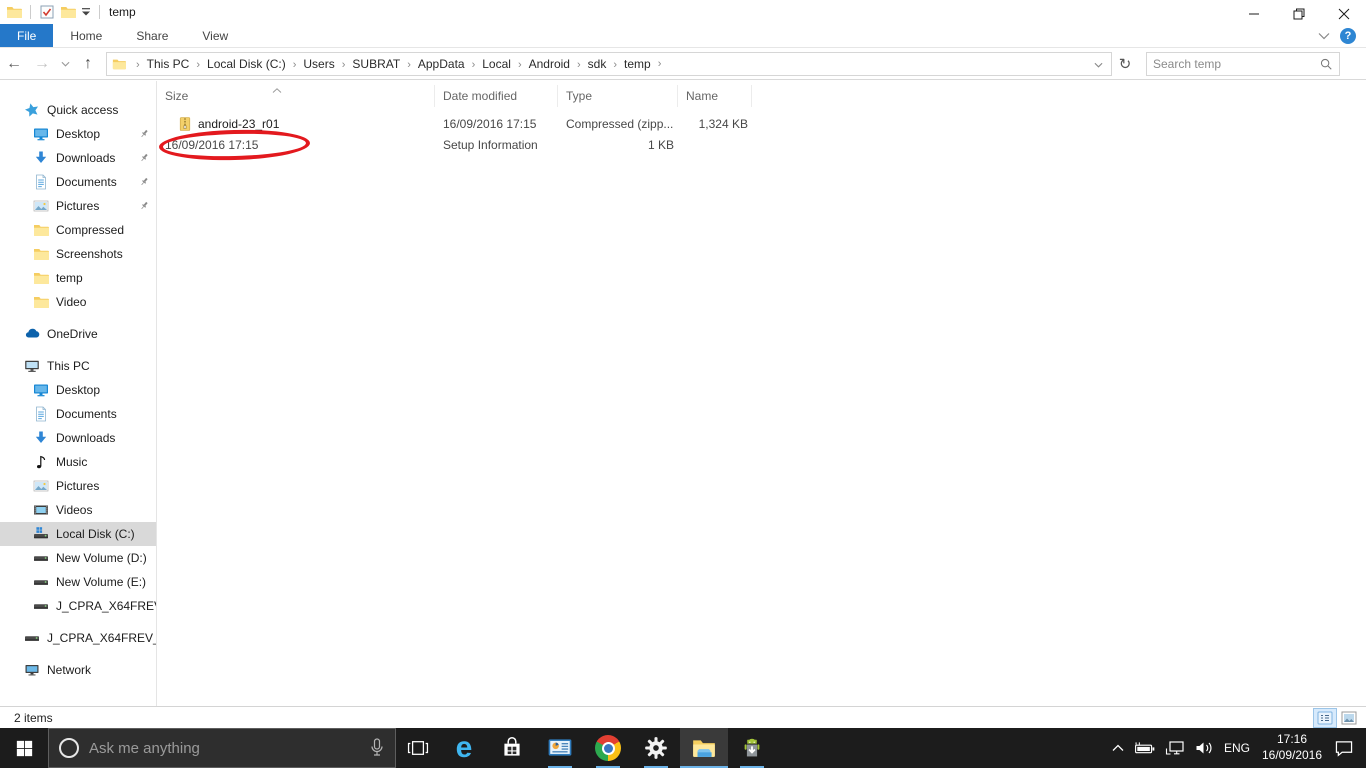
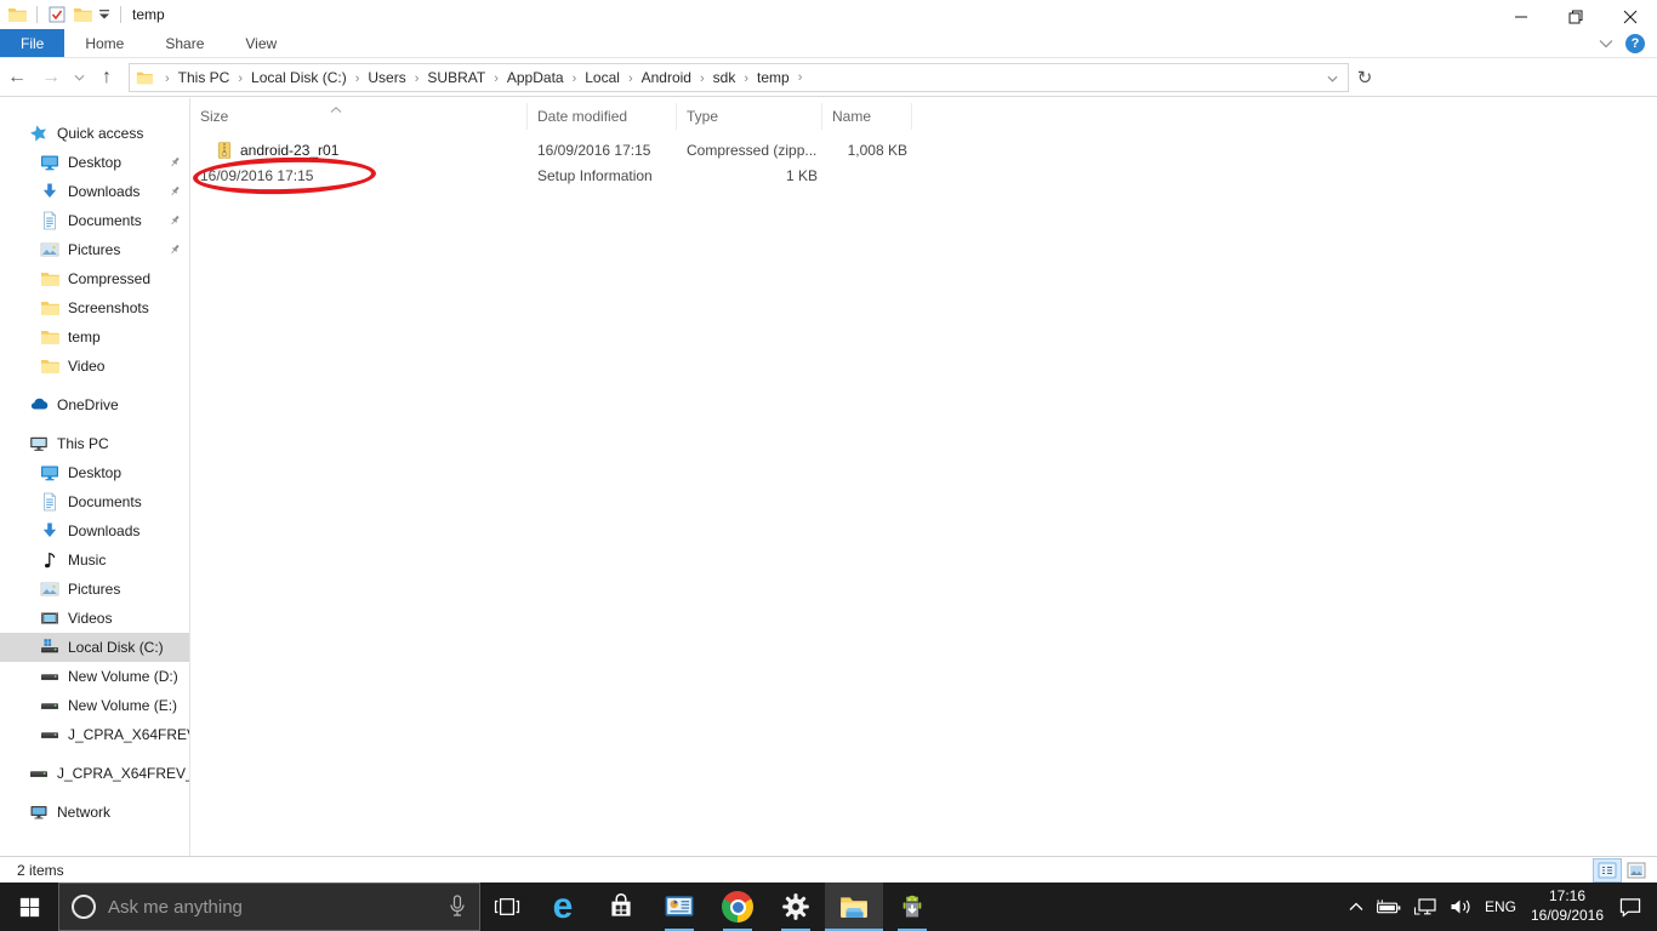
  temp
  File
  Home
  Share
  View
  ?
  ←
  →
  ↑
  › This PC
  › Local Disk (C:)
  › Users
  › SUBRAT
  › AppData
  › Local
  › Android
  › sdk
  › temp
  ›
  ↻
- Search temp
  Quick access
  Desktop
  Downloads
  Documents
  Pictures
  Compressed
  Screenshots
  temp
  Video
  OneDrive
  This PC
  Desktop
  Documents
  Downloads
  Music
  Pictures
  Videos
  Local Disk (C:)
  New Volume (D:)
  New Volume (E:)
  J_CPRA_X64FRE
  J_CPRA_X64FREV
  Network
  Size
  Date modified
  Type
  Name
  android-23_r01
  16/09/2016 17:15
  Compressed (zipp...
- 1,324 KB
+ 1,008 KB
  16/09/2016 17:15
  Setup Information
  1 KB
  2 items
  Ask me anything
  e
  ENG
  17:16
  16/09/2016
